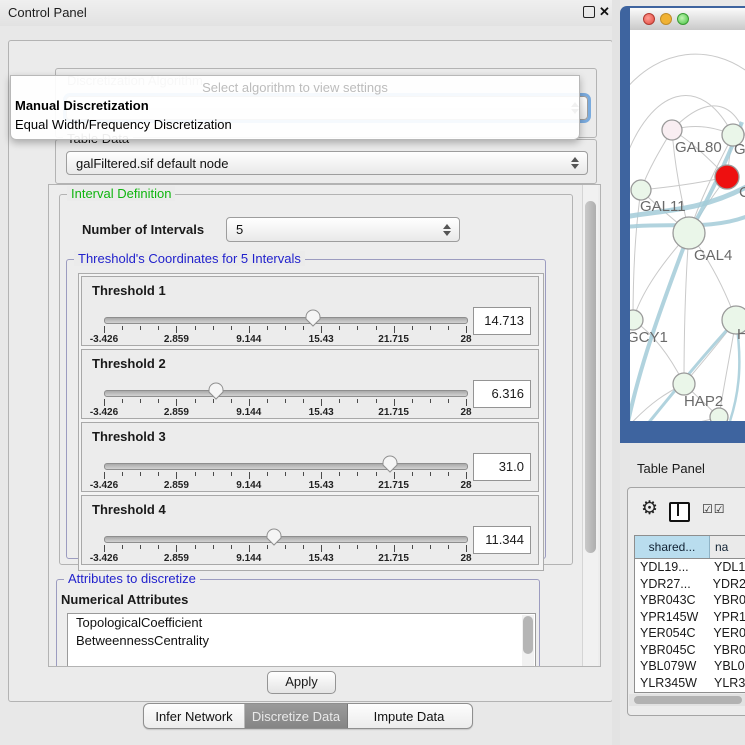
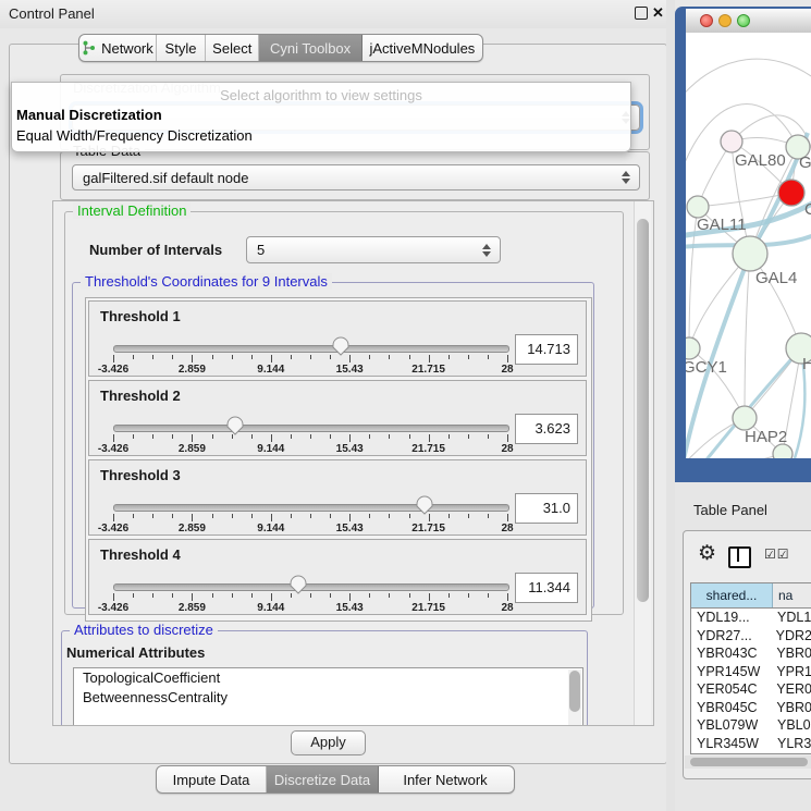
  Control Panel
  ✕
+ Network
+ Style
+ Select
+ Cyni Toolbox
+ jActiveMNodules
  galFiltered.sif default node
  Select algorithm to view settings
  Manual Discretization
  Equal Width/Frequency Discretization
  Interval Definition
  Number of Intervals
  5
- Threshold's Coordinates for 5 Intervals
+ Threshold's Coordinates for 9 Intervals
  Threshold 1
  -3.426
  2.859
  9.144
  15.43
  21.715
  28
  14.713
  Threshold 2
  -3.426
  2.859
  9.144
  15.43
  21.715
  28
- 6.316
+ 3.623
  Threshold 3
  -3.426
  2.859
  9.144
  15.43
  21.715
  28
  31.0
  Threshold 4
  -3.426
  2.859
  9.144
  15.43
  21.715
  28
  11.344
  Attributes to discretize
  Numerical Attributes
  TopologicalCoefficient
  BetweennessCentrality
  Apply
- Infer Network
+ Impute Data
  Discretize Data
- Impute Data
+ Infer Network
  GAL80
  C
  GAL11
  GAL4
  GCY1
  H
  HAP2
  Table Panel
  ⚙
  ☑☑
  shared...
  na
  YDL19...
  YDL1
  YDR27...
  YDR2
  YBR043C
  YBR0
  YPR145W
  YPR1
  YER054C
  YER0
  YBR045C
  YBR0
  YBL079W
  YBL0
  YLR345W
  YLR3
